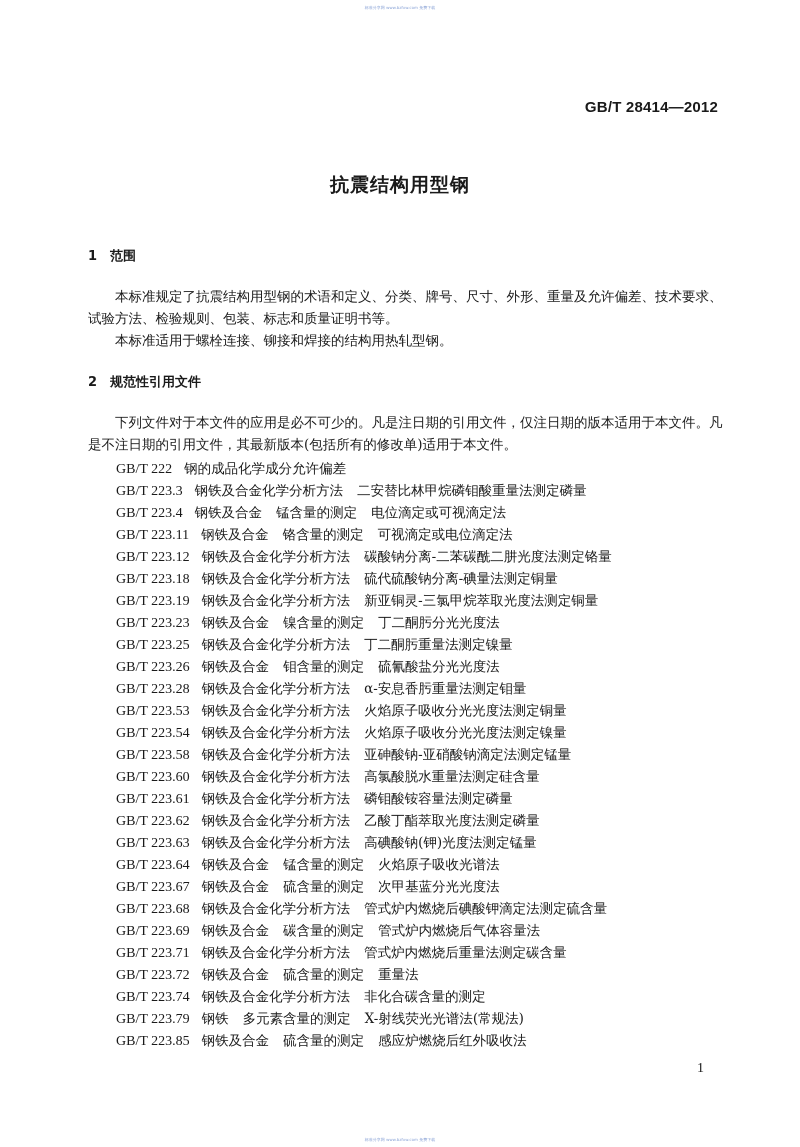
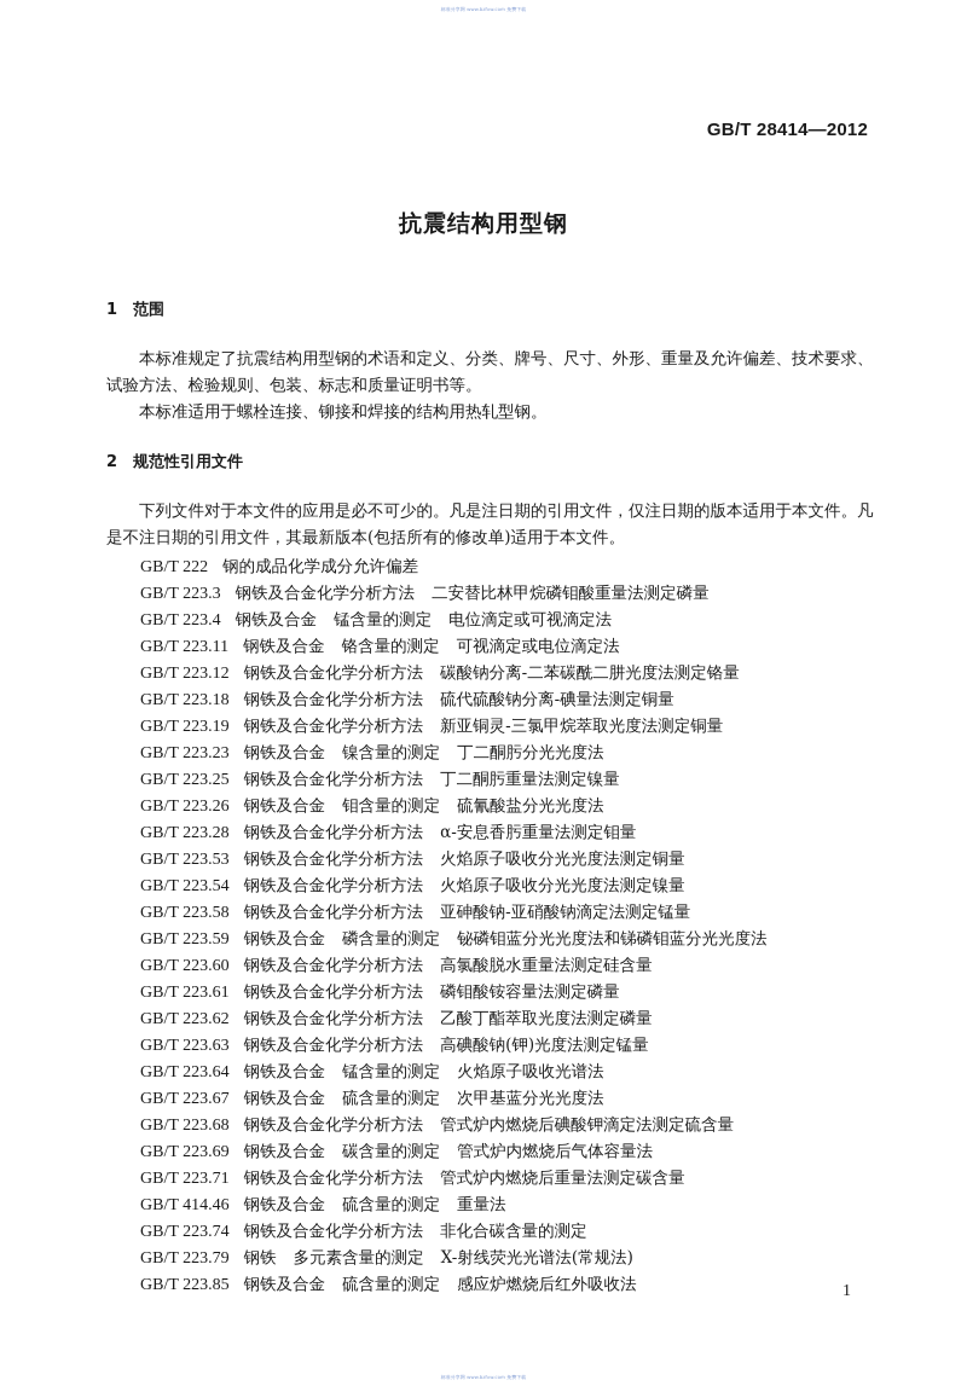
  GB/T 28414—2012
  抗震结构用型钢
  1 范围
  本标准规定了抗震结构用型钢的术语和定义、分类、牌号、尺寸、外形、重量及允许偏差、技术要求、试验方法、检验规则、包装、标志和质量证明书等。
  本标准适用于螺栓连接、铆接和焊接的结构用热轧型钢。
  2 规范性引用文件
  下列文件对于本文件的应用是必不可少的。凡是注日期的引用文件，仅注日期的版本适用于本文件。凡是不注日期的引用文件，其最新版本(包括所有的修改单)适用于本文件。
  GB/T 222 钢的成品化学成分允许偏差
  GB/T 223.3 钢铁及合金化学分析方法 二安替比林甲烷磷钼酸重量法测定磷量
  GB/T 223.4 钢铁及合金 锰含量的测定 电位滴定或可视滴定法
  GB/T 223.11 钢铁及合金 铬含量的测定 可视滴定或电位滴定法
  GB/T 223.12 钢铁及合金化学分析方法 碳酸钠分离-二苯碳酰二肼光度法测定铬量
  GB/T 223.18 钢铁及合金化学分析方法 硫代硫酸钠分离-碘量法测定铜量
  GB/T 223.19 钢铁及合金化学分析方法 新亚铜灵-三氯甲烷萃取光度法测定铜量
  GB/T 223.23 钢铁及合金 镍含量的测定 丁二酮肟分光光度法
  GB/T 223.25 钢铁及合金化学分析方法 丁二酮肟重量法测定镍量
  GB/T 223.26 钢铁及合金 钼含量的测定 硫氰酸盐分光光度法
  GB/T 223.28 钢铁及合金化学分析方法 α-安息香肟重量法测定钼量
  GB/T 223.53 钢铁及合金化学分析方法 火焰原子吸收分光光度法测定铜量
  GB/T 223.54 钢铁及合金化学分析方法 火焰原子吸收分光光度法测定镍量
  GB/T 223.58 钢铁及合金化学分析方法 亚砷酸钠-亚硝酸钠滴定法测定锰量
+ GB/T 223.59 钢铁及合金 磷含量的测定 铋磷钼蓝分光光度法和锑磷钼蓝分光光度法
  GB/T 223.60 钢铁及合金化学分析方法 高氯酸脱水重量法测定硅含量
  GB/T 223.61 钢铁及合金化学分析方法 磷钼酸铵容量法测定磷量
  GB/T 223.62 钢铁及合金化学分析方法 乙酸丁酯萃取光度法测定磷量
  GB/T 223.63 钢铁及合金化学分析方法 高碘酸钠(钾)光度法测定锰量
  GB/T 223.64 钢铁及合金 锰含量的测定 火焰原子吸收光谱法
  GB/T 223.67 钢铁及合金 硫含量的测定 次甲基蓝分光光度法
  GB/T 223.68 钢铁及合金化学分析方法 管式炉内燃烧后碘酸钾滴定法测定硫含量
  GB/T 223.69 钢铁及合金 碳含量的测定 管式炉内燃烧后气体容量法
  GB/T 223.71 钢铁及合金化学分析方法 管式炉内燃烧后重量法测定碳含量
- GB/T 223.72 钢铁及合金 硫含量的测定 重量法
+ GB/T 414.46 钢铁及合金 硫含量的测定 重量法
  GB/T 223.74 钢铁及合金化学分析方法 非化合碳含量的测定
  GB/T 223.79 钢铁 多元素含量的测定 X-射线荧光光谱法(常规法)
  GB/T 223.85 钢铁及合金 硫含量的测定 感应炉燃烧后红外吸收法
  1
